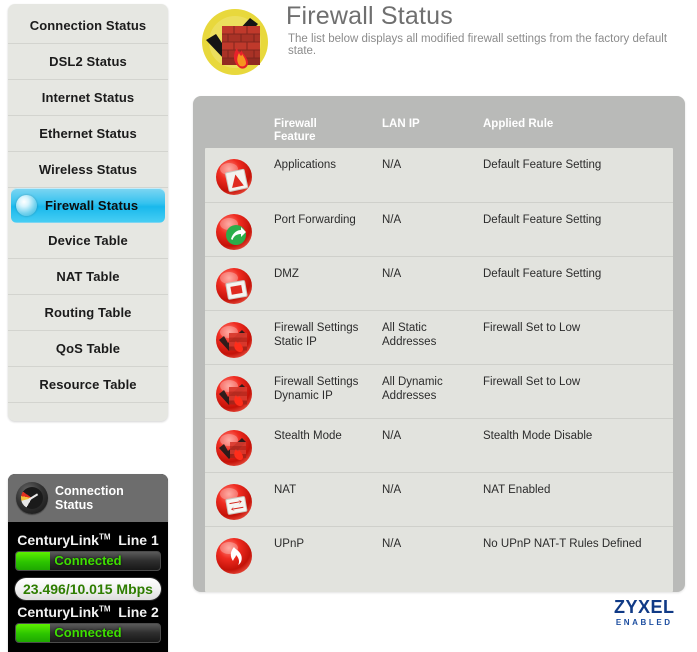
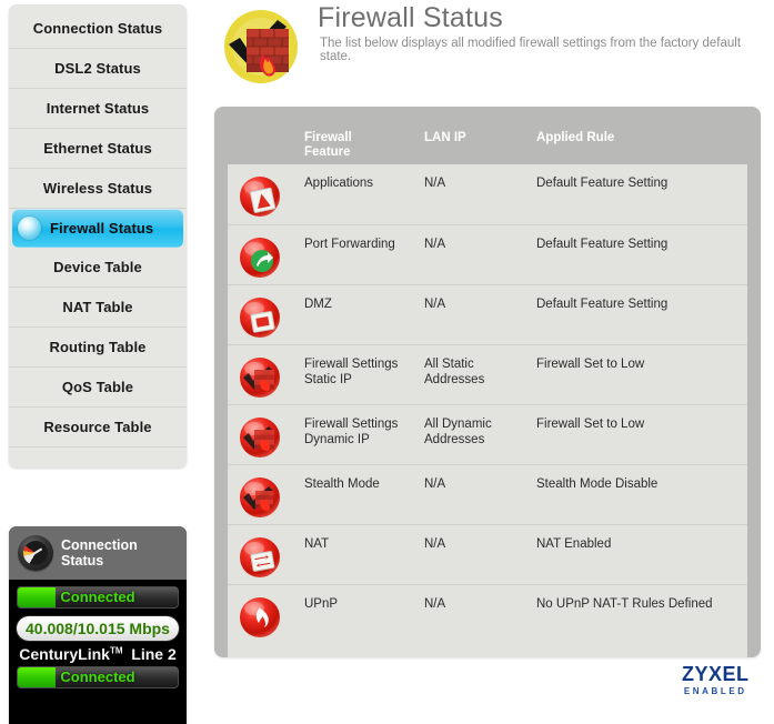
  Connection Status
  DSL2 Status
  Internet Status
  Ethernet Status
  Wireless Status
  Firewall Status
  Device Table
  NAT Table
  Routing Table
  QoS Table
  Resource Table
  Connection
  Status
- CenturyLinkTM Line 1
  Connected
- 23.496/10.015 Mbps
+ 40.008/10.015 Mbps
  CenturyLinkTM Line 2
  Connected
  Firewall Status
  The list below displays all modified firewall settings from the factory default state.
  Firewall
  Feature
  LAN IP
  Applied Rule
  Applications
  N/A
  Default Feature Setting
  Port Forwarding
  N/A
  Default Feature Setting
  DMZ
  N/A
  Default Feature Setting
  Firewall Settings
  Static IP
  All Static
  Addresses
  Firewall Set to Low
  Firewall Settings
  Dynamic IP
  All Dynamic
  Addresses
  Firewall Set to Low
  Stealth Mode
  N/A
  Stealth Mode Disable
  NAT
  N/A
  NAT Enabled
  UPnP
  N/A
  No UPnP NAT-T Rules Defined
  ZYXEL
  ENABLED
